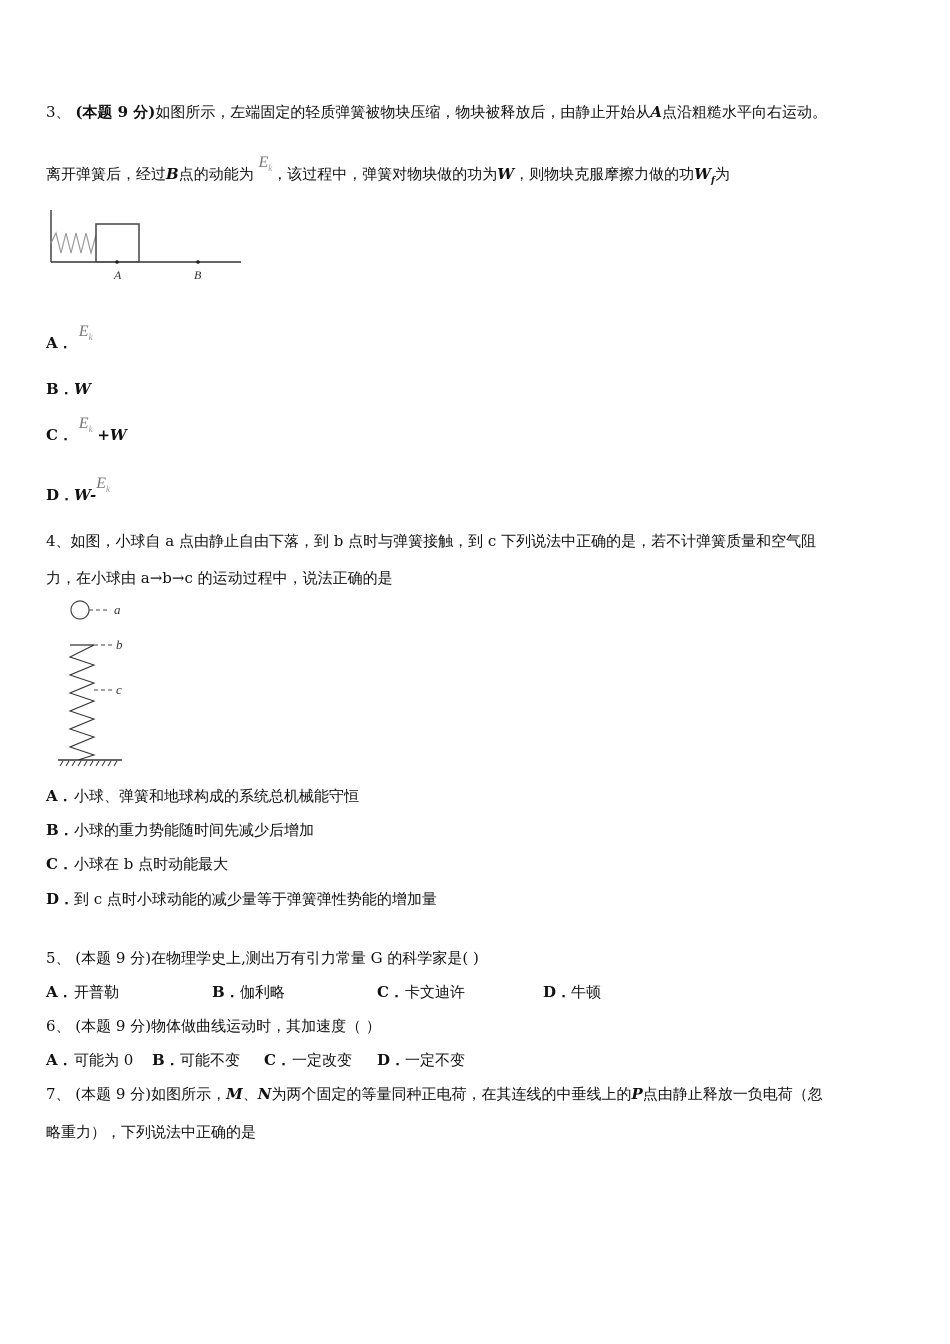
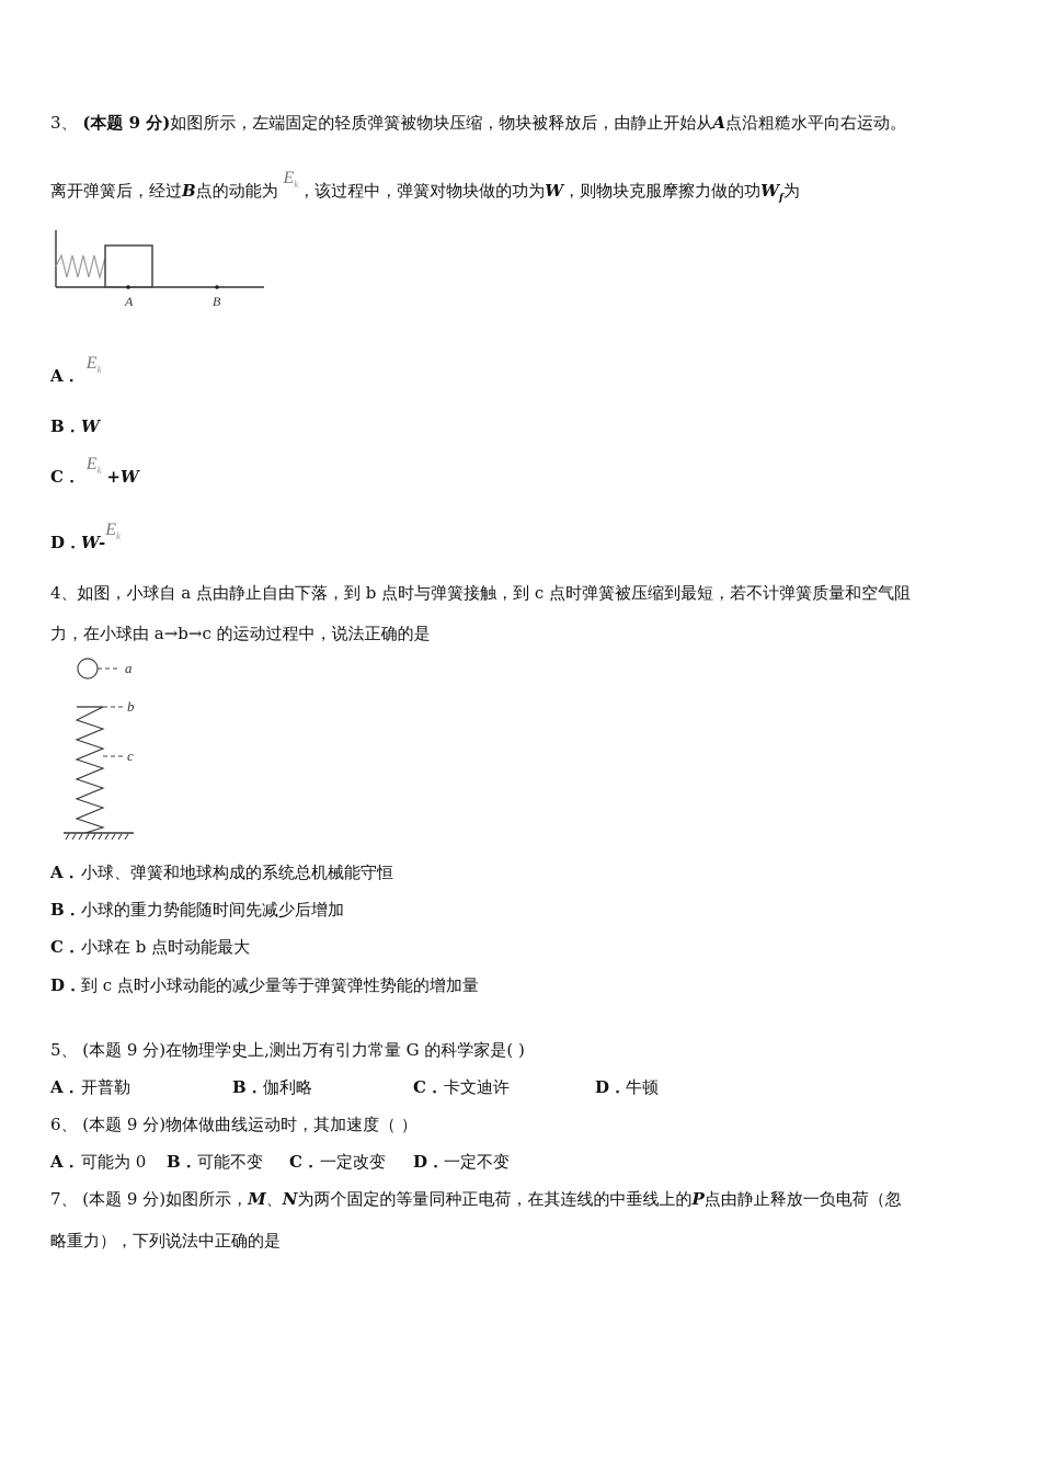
  3、 (本题 9 分)如图所示，左端固定的轻质弹簧被物块压缩，物块被释放后，由静止开始从A点沿粗糙水平向右运动。
  离开弹簧后，经过B点的动能为 Ek，该过程中，弹簧对物块做的功为W，则物块克服摩擦力做的功Wf为
  A
  B
  A． Ek
  B．W
  C． Ek +W
  D．W-Ek
- 4、如图，小球自 a 点由静止自由下落，到 b 点时与弹簧接触，到 c 下列说法中正确的是，若不计弹簧质量和空气阻
+ 4、如图，小球自 a 点由静止自由下落，到 b 点时与弹簧接触，到 c 点时弹簧被压缩到最短，若不计弹簧质量和空气阻
  力，在小球由 a→b→c 的运动过程中，说法正确的是
  a
  b
  c
  A．小球、弹簧和地球构成的系统总机械能守恒
  B．小球的重力势能随时间先减少后增加
  C．小球在 b 点时动能最大
  D．到 c 点时小球动能的减少量等于弹簧弹性势能的增加量
  5、 (本题 9 分)在物理学史上,测出万有引力常量 G 的科学家是( )
  A．开普勒
  B．伽利略
  C．卡文迪许
  D．牛顿
  6、 (本题 9 分)物体做曲线运动时，其加速度（ ）
  A．可能为 0
  B．可能不变
  C．一定改变
  D．一定不变
  7、 (本题 9 分)如图所示，M、N为两个固定的等量同种正电荷，在其连线的中垂线上的P点由静止释放一负电荷（忽
  略重力），下列说法中正确的是
